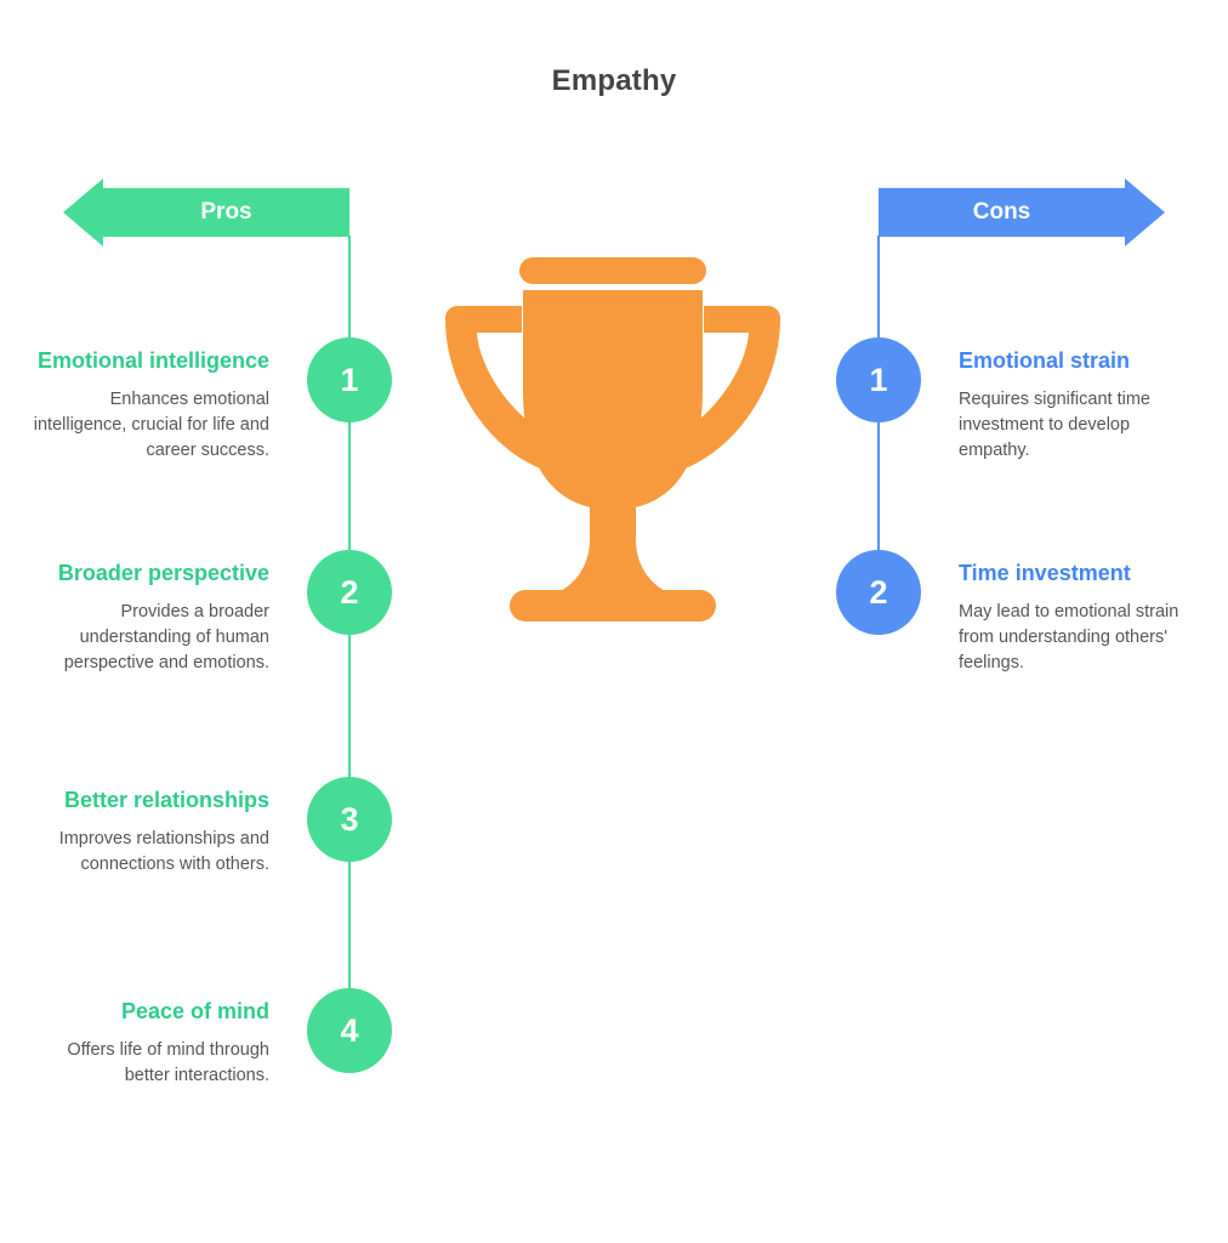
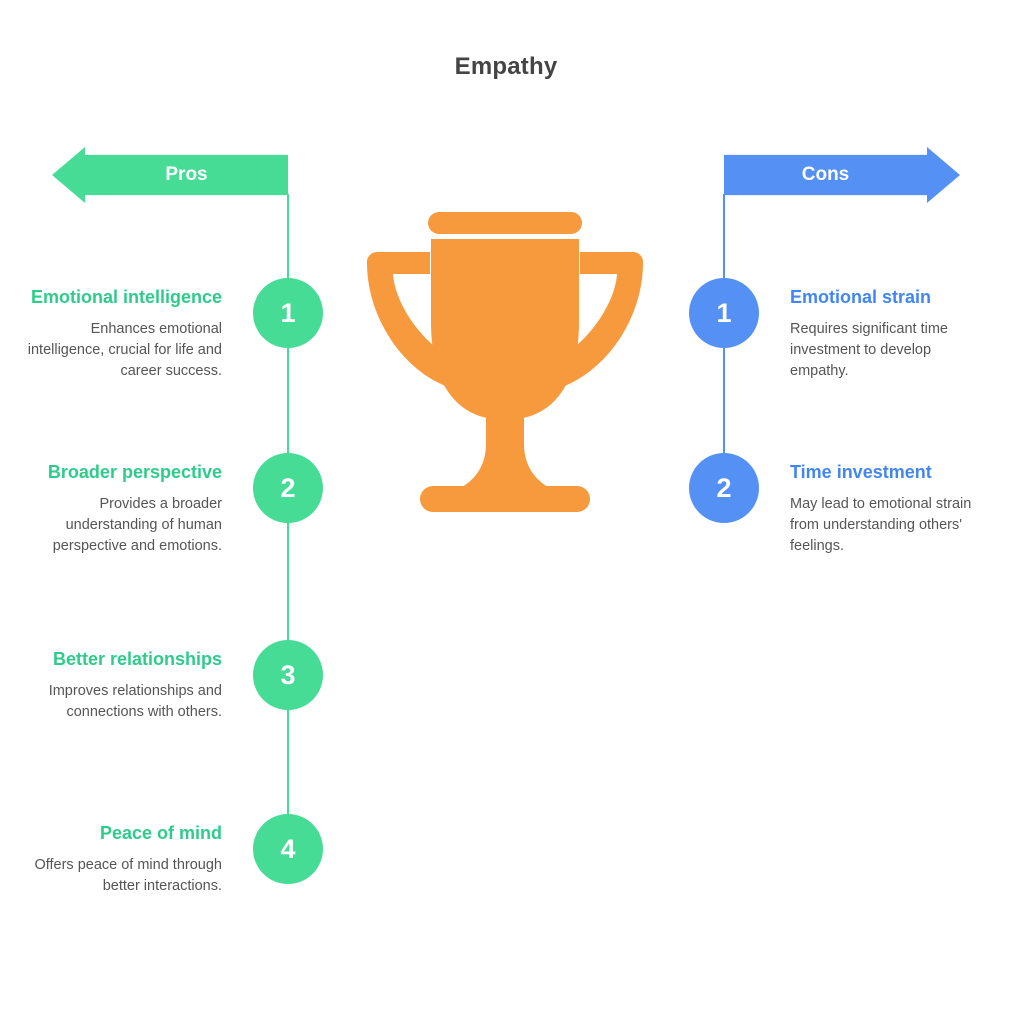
  Empathy
  Pros
  1
  Emotional intelligence
  Enhances emotional intelligence, crucial for life and career success.
  2
  Broader perspective
  Provides a broader understanding of human perspective and emotions.
  3
  Better relationships
  Improves relationships and connections with others.
  4
  Peace of mind
- Offers life of mind through better interactions.
+ Offers peace of mind through better interactions.
  Cons
  1
  Emotional strain
  Requires significant time investment to develop empathy.
  2
  Time investment
  May lead to emotional strain from understanding others' feelings.
